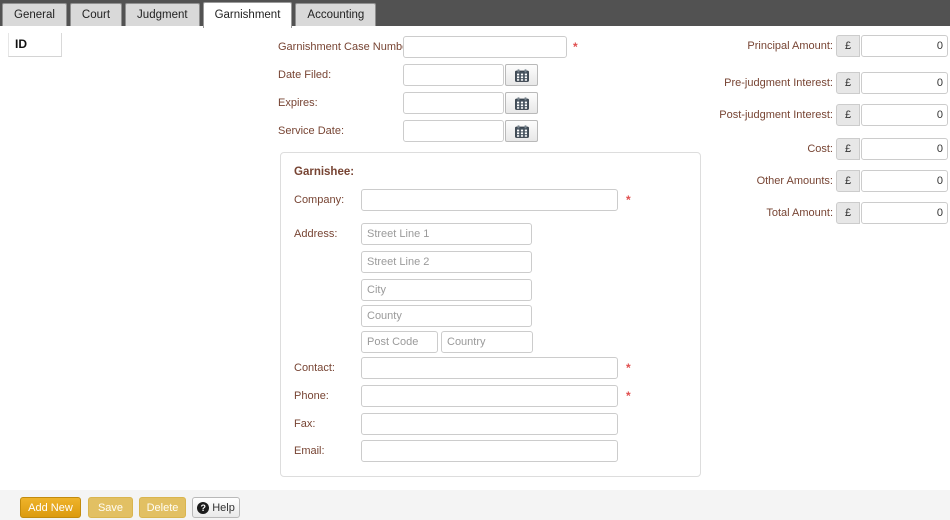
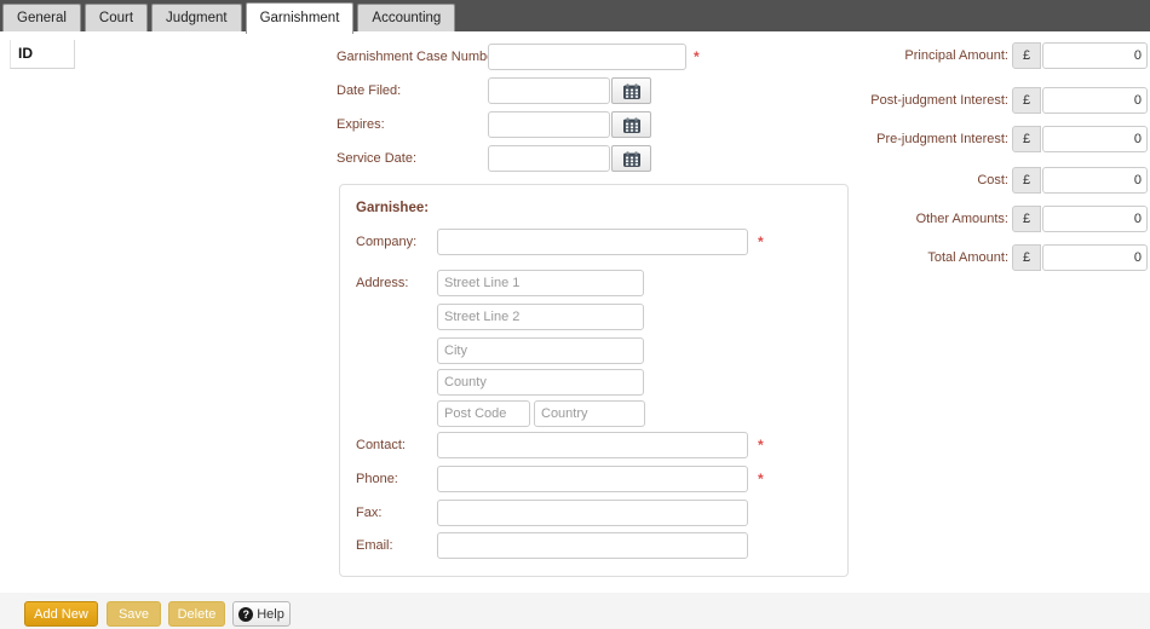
  General
  Court
  Judgment
  Garnishment
  Accounting
  ID
  Garnishment Case Numb
  *
  Date Filed:
  Expires:
  Service Date:
  Garnishee:
  Company:
  *
  Address:
  Street Line 1
  Street Line 2
  City
  County
  Post Code
  Country
  Contact:
  *
  Phone:
  *
  Fax:
  Email:
  Principal Amount:
  £
  0
- Pre-judgment Interest:
+ Post-judgment Interest:
  £
  0
- Post-judgment Interest:
+ Pre-judgment Interest:
  £
  0
  Cost:
  £
  0
  Other Amounts:
  £
  0
  Total Amount:
  £
  0
  Add New
  Save
  Delete
  ?
  Help
